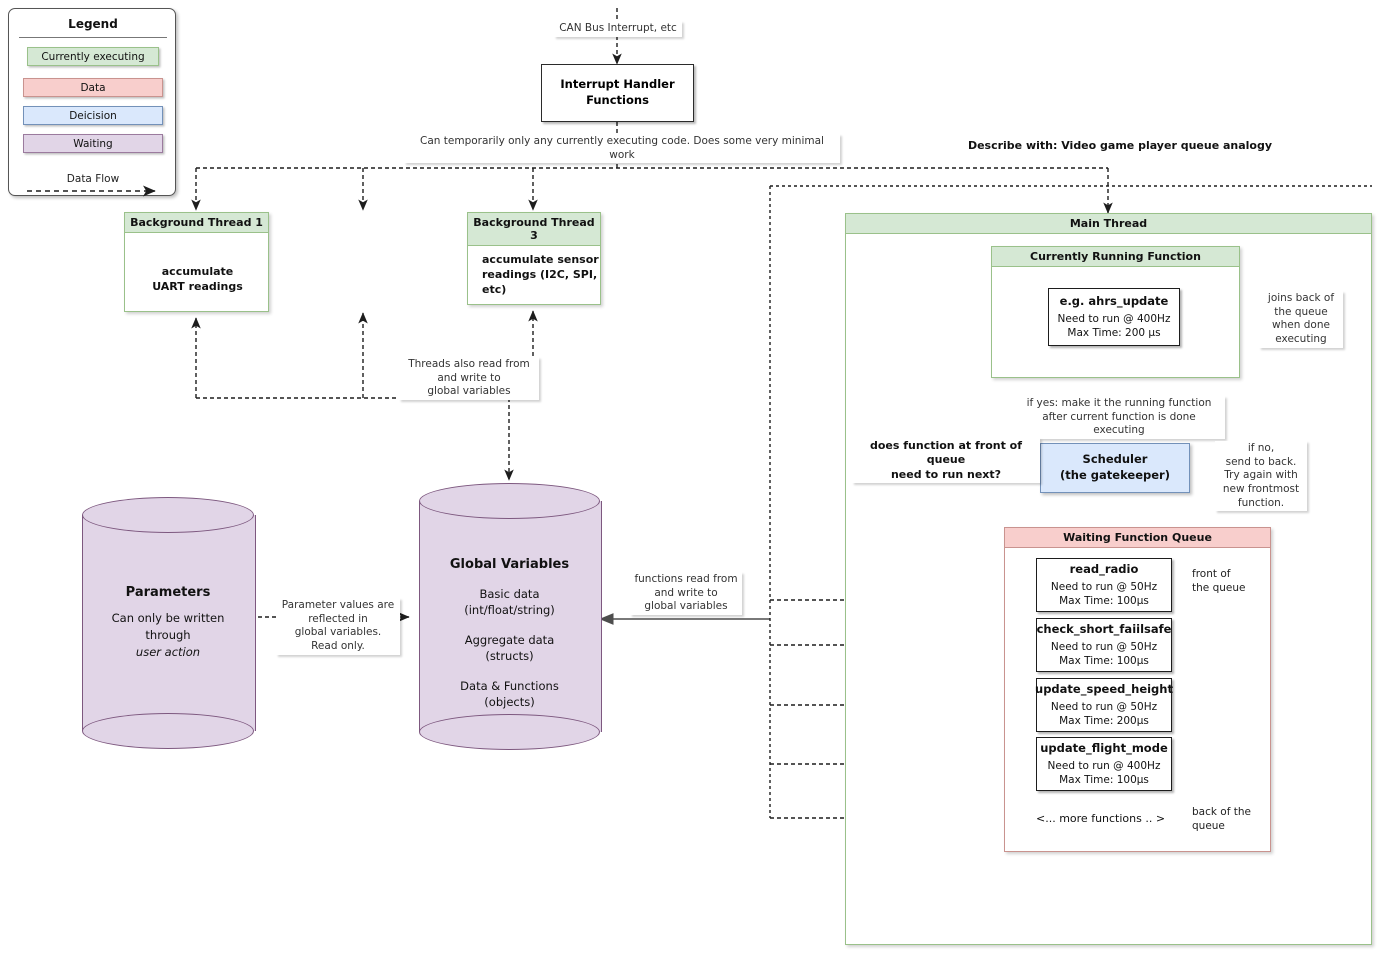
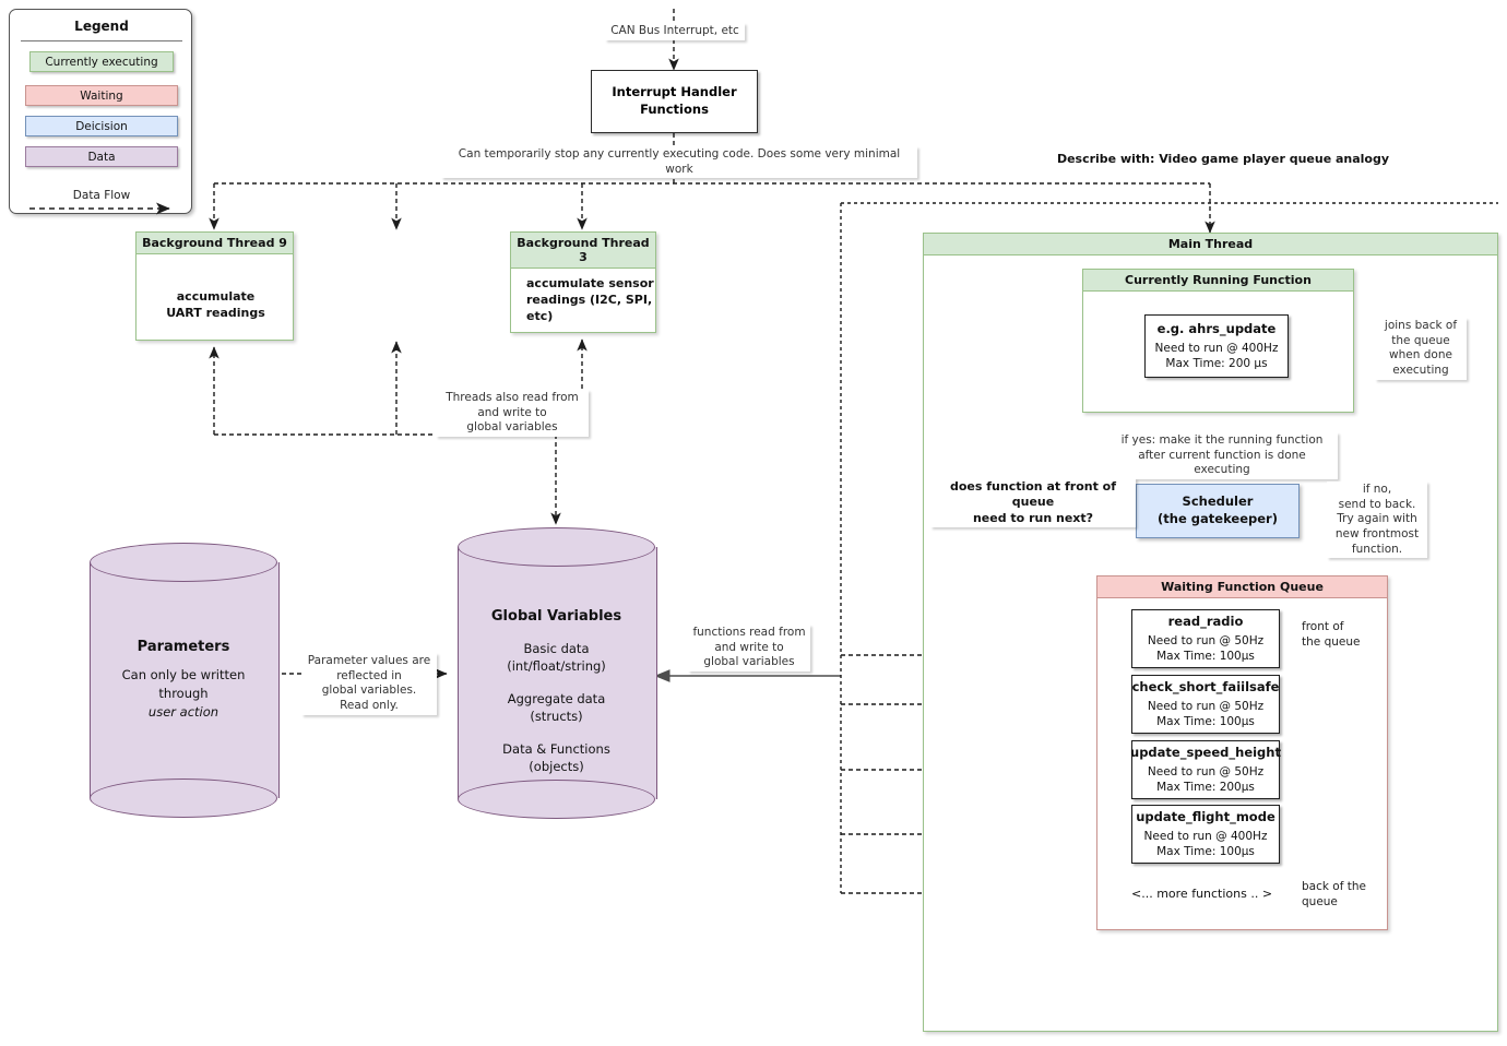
  Legend
  Currently executing
- Data
+ Waiting
  Deicision
- Waiting
+ Data
  Data Flow
  CAN Bus Interrupt, etc
  Interrupt Handler
  Functions
- Can temporarily only any currently executing code. Does some very minimal work
+ Can temporarily stop any currently executing code. Does some very minimal work
  Describe with: Video game player queue analogy
- Background Thread 1
+ Background Thread 9
  accumulate
  UART readings
  Background Thread 3
  accumulate sensor
  readings (I2C, SPI,
  etc)
  Threads also read from
  and write to
  global variables
  Parameters
  Can only be written
  through
  user action
  Parameter values are
  reflected in
  global variables.
  Read only.
  Global Variables
  Basic data
  (int/float/string)
  Aggregate data
  (structs)
  Data & Functions
  (objects)
  functions read from
  and write to
  global variables
  Main Thread
  Currently Running Function
  e.g. ahrs_update
  Need to run @ 400Hz
  Max Time: 200 µs
  joins back of
  the queue
  when done
  executing
  if yes: make it the running function
  after current function is done executing
  Scheduler
  (the gatekeeper)
  does function at front of queue
  need to run next?
  if no,
  send to back.
  Try again with
  new frontmost
  function.
  Waiting Function Queue
  read_radio
  Need to run @ 50Hz
  Max Time: 100µs
  check_short_faiilsafe
  Need to run @ 50Hz
  Max Time: 100µs
  update_speed_height
  Need to run @ 50Hz
  Max Time: 200µs
  update_flight_mode
  Need to run @ 400Hz
  Max Time: 100µs
  <... more functions .. >
  front of
  the queue
  back of the
  queue
